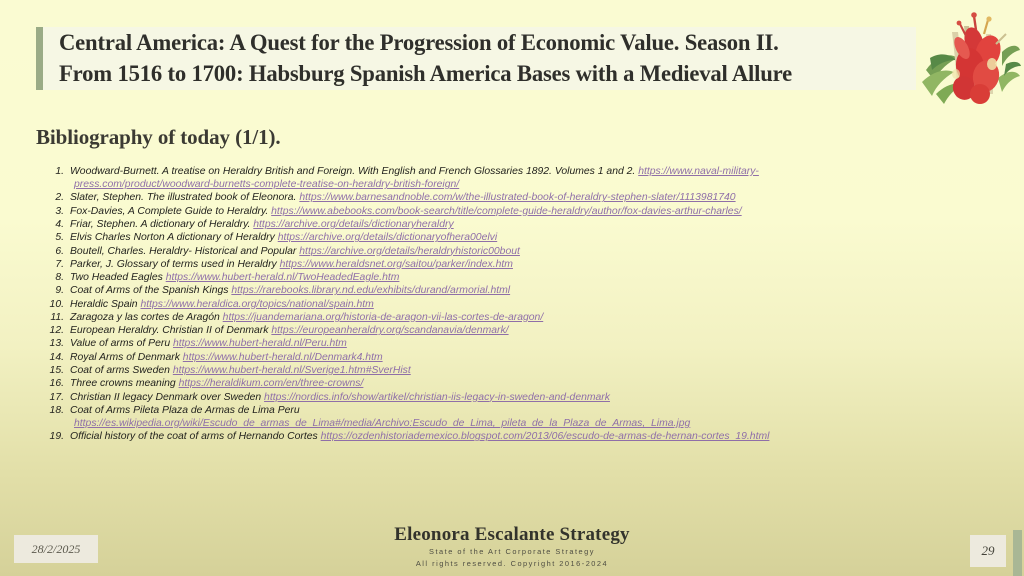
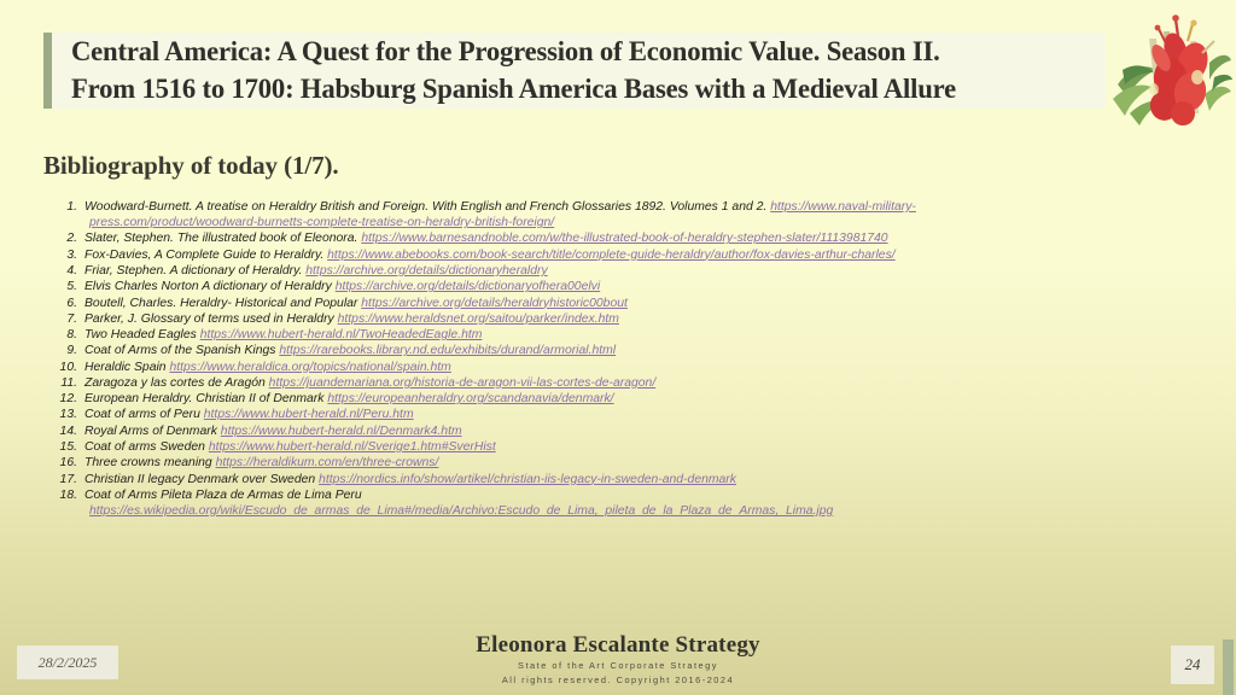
  Central America: A Quest for the Progression of Economic Value. Season II.
  From 1516 to 1700: Habsburg Spanish America Bases with a Medieval Allure
- Bibliography of today (1/1).
+ Bibliography of today (1/7).
  1.
  Woodward-Burnett. A treatise on Heraldry British and Foreign. With English and French Glossaries 1892. Volumes 1 and 2. https://www.naval-military-
  press.com/product/woodward-burnetts-complete-treatise-on-heraldry-british-foreign/
  2.
  Slater, Stephen. The illustrated book of Eleonora. https://www.barnesandnoble.com/w/the-illustrated-book-of-heraldry-stephen-slater/1113981740
  3.
  Fox-Davies, A Complete Guide to Heraldry. https://www.abebooks.com/book-search/title/complete-guide-heraldry/author/fox-davies-arthur-charles/
  4.
  Friar, Stephen. A dictionary of Heraldry. https://archive.org/details/dictionaryheraldry
  5.
  Elvis Charles Norton A dictionary of Heraldry https://archive.org/details/dictionaryofhera00elvi
  6.
  Boutell, Charles. Heraldry- Historical and Popular https://archive.org/details/heraldryhistoric00bout
  7.
  Parker, J. Glossary of terms used in Heraldry https://www.heraldsnet.org/saitou/parker/index.htm
  8.
  Two Headed Eagles https://www.hubert-herald.nl/TwoHeadedEagle.htm
  9.
  Coat of Arms of the Spanish Kings https://rarebooks.library.nd.edu/exhibits/durand/armorial.html
  10.
  Heraldic Spain https://www.heraldica.org/topics/national/spain.htm
  11.
  Zaragoza y las cortes de Aragón https://juandemariana.org/historia-de-aragon-vii-las-cortes-de-aragon/
  12.
  European Heraldry. Christian II of Denmark https://europeanheraldry.org/scandanavia/denmark/
  13.
- Value of arms of Peru https://www.hubert-herald.nl/Peru.htm
+ Coat of arms of Peru https://www.hubert-herald.nl/Peru.htm
  14.
  Royal Arms of Denmark https://www.hubert-herald.nl/Denmark4.htm
  15.
  Coat of arms Sweden https://www.hubert-herald.nl/Sverige1.htm#SverHist
  16.
  Three crowns meaning https://heraldikum.com/en/three-crowns/
  17.
  Christian II legacy Denmark over Sweden https://nordics.info/show/artikel/christian-iis-legacy-in-sweden-and-denmark
  18.
  Coat of Arms Pileta Plaza de Armas de Lima Peru
  https://es.wikipedia.org/wiki/Escudo_de_armas_de_Lima#/media/Archivo:Escudo_de_Lima,_pileta_de_la_Plaza_de_Armas,_Lima.jpg
- 19.
- Official history of the coat of arms of Hernando Cortes https://ozdenhistoriademexico.blogspot.com/2013/06/escudo-de-armas-de-hernan-cortes_19.html
  28/2/2025
  Eleonora Escalante Strategy
  State of the Art Corporate Strategy
  All rights reserved. Copyright 2016-2024
- 29
+ 24
